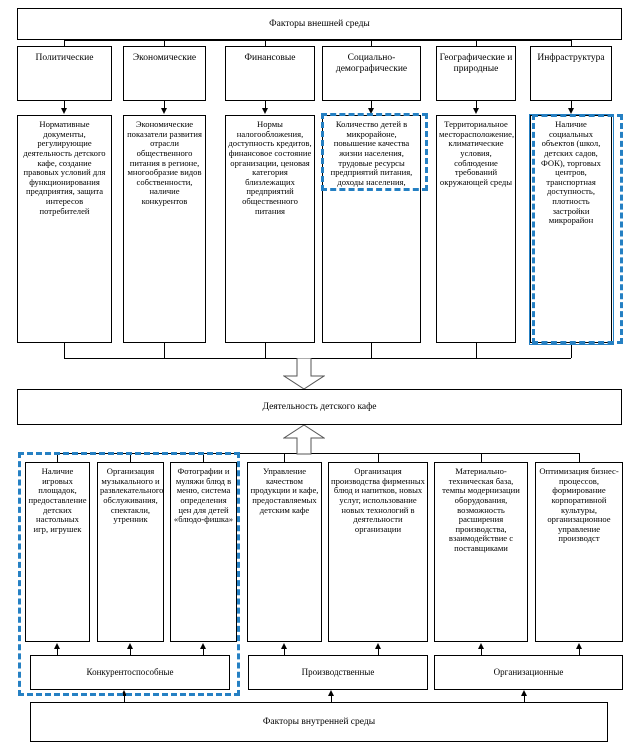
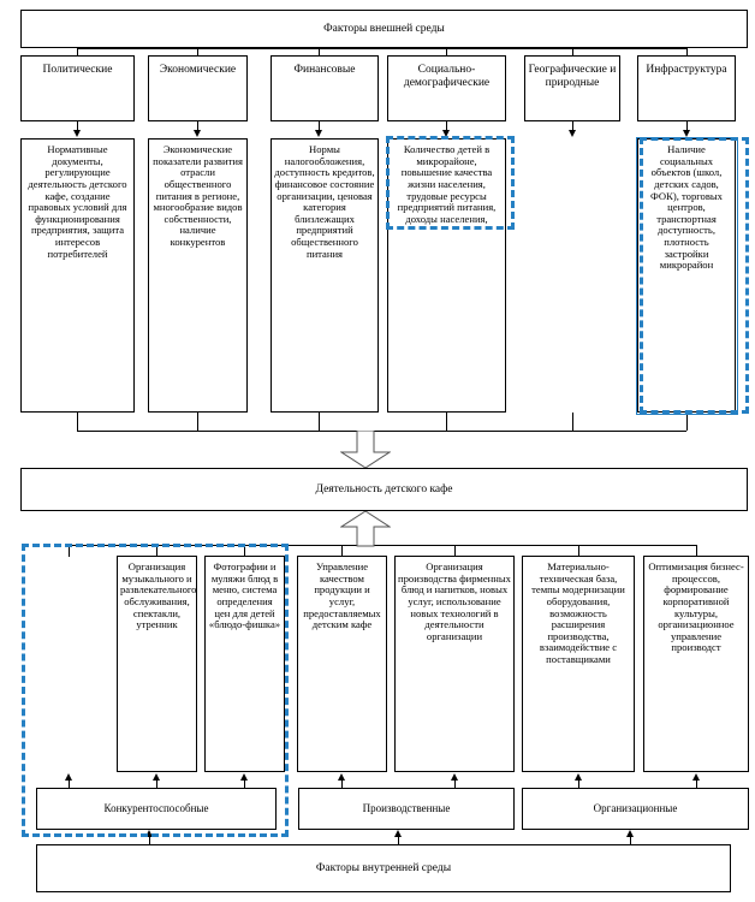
  Факторы внешней среды
  Политические
  Экономические
  Финансовые
  Социально-демографические
  Географические и природные
  Инфраструктура
  Нормативные документы, регулирующие деятельность детского кафе, создание правовых условий для функционирования предприятия, защита интересов потребителей
  Экономические показатели развития отрасли общественного питания в регионе, многообразие видов собственности, наличие конкурентов
  Нормы налогообложения, доступность кредитов, финансовое состояние организации, ценовая категория близлежащих предприятий общественного питания
  Количество детей в микрорайоне, повышение качества жизни населения, трудовые ресурсы предприятий питания, доходы населения,
- Территориальное месторасположение, климатические условия, соблюдение требований окружающей среды
  Наличие социальных объектов (школ, детских садов, ФОК), торговых центров, транспортная доступность, плотность застройки микрорайон
  Деятельность детского кафе
- Наличие игровых площадок, предоставление детских настольных игр, игрушек
  Организация музыкального и развлекательного обслуживания, спектакли, утренник
  Фотографии и муляжи блюд в меню, система определения цен для детей «блюдо-фишка»
- Управление качеством продукции и кафе, предоставляемых детским кафе
+ Управление качеством продукции и услуг, предоставляемых детским кафе
  Организация производства фирменных блюд и напитков, новых услуг, использование новых технологий в деятельности организации
  Материально-техническая база, темпы модернизации оборудования, возможность расширения производства, взаимодействие с поставщиками
  Оптимизация бизнес-процессов, формирование корпоративной культуры, организационное управление производст
  Конкурентоспособные
  Производственные
  Организационные
  Факторы внутренней среды
